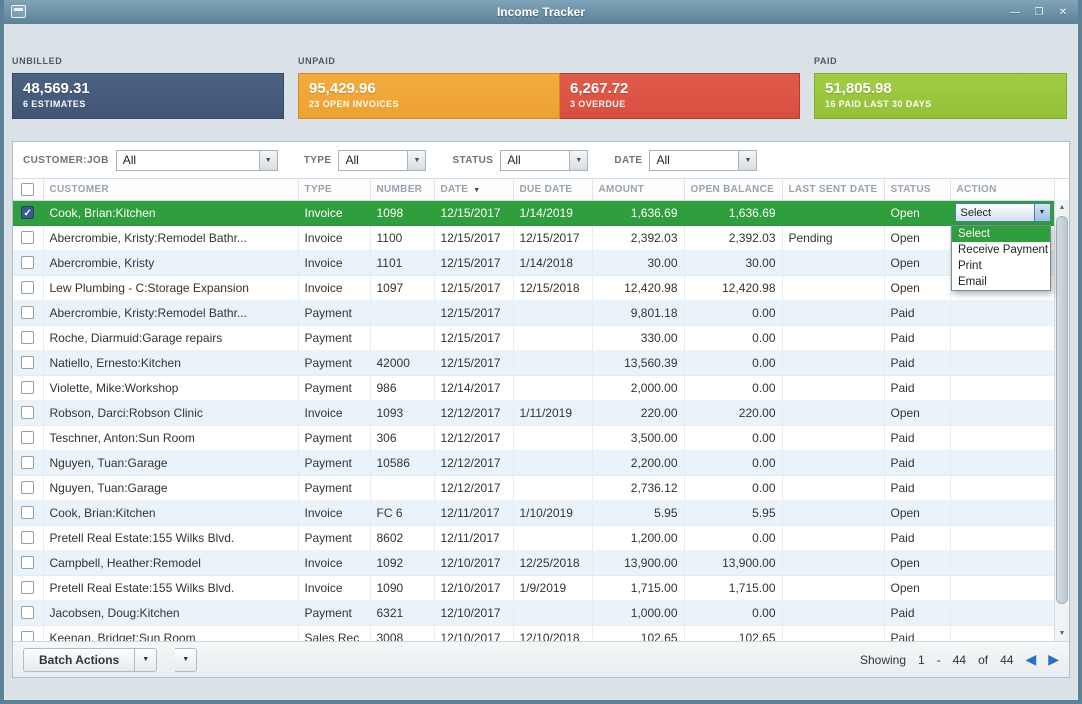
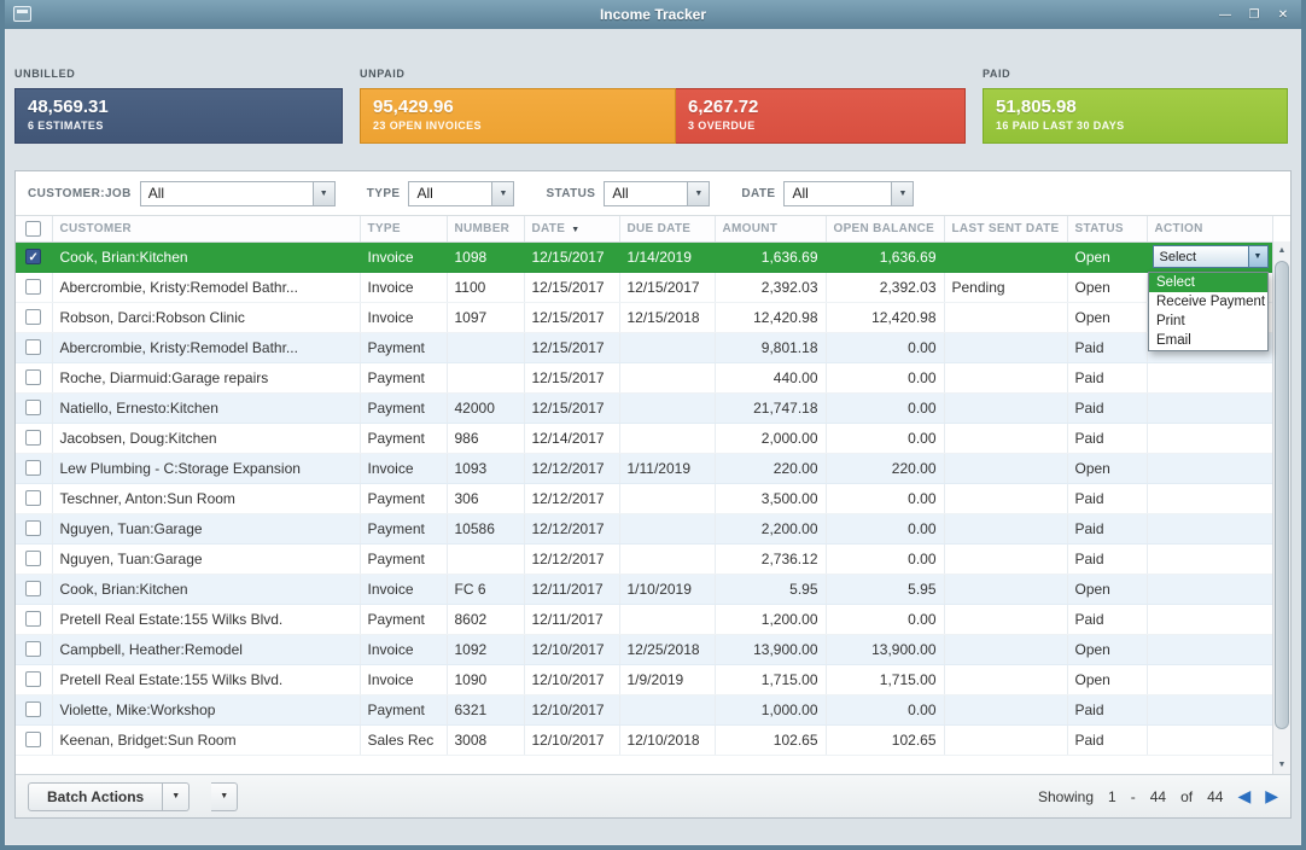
  Income Tracker
  —
  ❐
  ✕
  UNBILLED
  48,569.31
  6 ESTIMATES
  UNPAID
  95,429.96
  23 OPEN INVOICES
  6,267.72
  3 OVERDUE
  PAID
  51,805.98
  16 PAID LAST 30 DAYS
  CUSTOMER:JOB
  All
  TYPE
  All
  STATUS
  All
  DATE
  All
  	CUSTOMER	TYPE	NUMBER	DATE	DUE DATE	AMOUNT	OPEN BALANCE	LAST SENT DATE	STATUS	ACTION
  ✓	Cook, Brian:Kitchen	Invoice	1098	12/15/2017	1/14/2019	1,636.69	1,636.69		Open	Select
  	Abercrombie, Kristy:Remodel Bathr...	Invoice	1100	12/15/2017	12/15/2017	2,392.03	2,392.03	Pending	Open
- 	Abercrombie, Kristy	Invoice	1101	12/15/2017	1/14/2018	30.00	30.00		Open
- 	Lew Plumbing - C:Storage Expansion	Invoice	1097	12/15/2017	12/15/2018	12,420.98	12,420.98		Open
+ 	Robson, Darci:Robson Clinic	Invoice	1097	12/15/2017	12/15/2018	12,420.98	12,420.98		Open
  	Abercrombie, Kristy:Remodel Bathr...	Payment		12/15/2017		9,801.18	0.00		Paid
- 	Roche, Diarmuid:Garage repairs	Payment		12/15/2017		330.00	0.00		Paid
+ 	Roche, Diarmuid:Garage repairs	Payment		12/15/2017		440.00	0.00		Paid
- 	Natiello, Ernesto:Kitchen	Payment	42000	12/15/2017		13,560.39	0.00		Paid
+ 	Natiello, Ernesto:Kitchen	Payment	42000	12/15/2017		21,747.18	0.00		Paid
- 	Violette, Mike:Workshop	Payment	986	12/14/2017		2,000.00	0.00		Paid
+ 	Jacobsen, Doug:Kitchen	Payment	986	12/14/2017		2,000.00	0.00		Paid
- 	Robson, Darci:Robson Clinic	Invoice	1093	12/12/2017	1/11/2019	220.00	220.00		Open
+ 	Lew Plumbing - C:Storage Expansion	Invoice	1093	12/12/2017	1/11/2019	220.00	220.00		Open
  	Teschner, Anton:Sun Room	Payment	306	12/12/2017		3,500.00	0.00		Paid
  	Nguyen, Tuan:Garage	Payment	10586	12/12/2017		2,200.00	0.00		Paid
  	Nguyen, Tuan:Garage	Payment		12/12/2017		2,736.12	0.00		Paid
  	Cook, Brian:Kitchen	Invoice	FC 6	12/11/2017	1/10/2019	5.95	5.95		Open
  	Pretell Real Estate:155 Wilks Blvd.	Payment	8602	12/11/2017		1,200.00	0.00		Paid
  	Campbell, Heather:Remodel	Invoice	1092	12/10/2017	12/25/2018	13,900.00	13,900.00		Open
  	Pretell Real Estate:155 Wilks Blvd.	Invoice	1090	12/10/2017	1/9/2019	1,715.00	1,715.00		Open
- 	Jacobsen, Doug:Kitchen	Payment	6321	12/10/2017		1,000.00	0.00		Paid
+ 	Violette, Mike:Workshop	Payment	6321	12/10/2017		1,000.00	0.00		Paid
  	Keenan, Bridget:Sun Room	Sales Rec	3008	12/10/2017	12/10/2018	102.65	102.65		Paid
  Select
  Receive Payment
  Print
  Email
  Batch Actions
  Showing
  1
  -
  44
  of
  44
  ◀
  ▶
